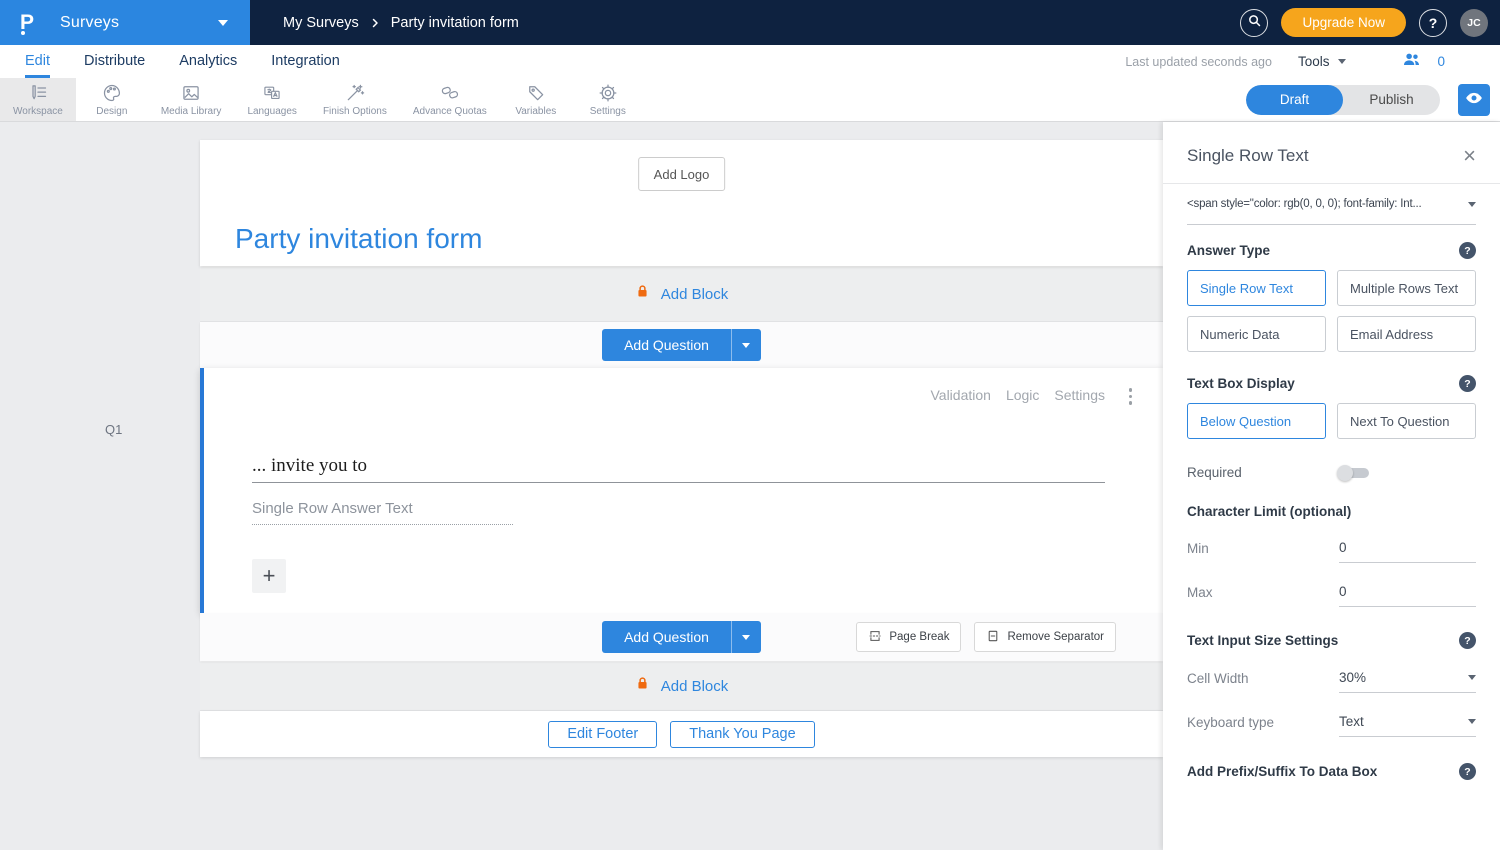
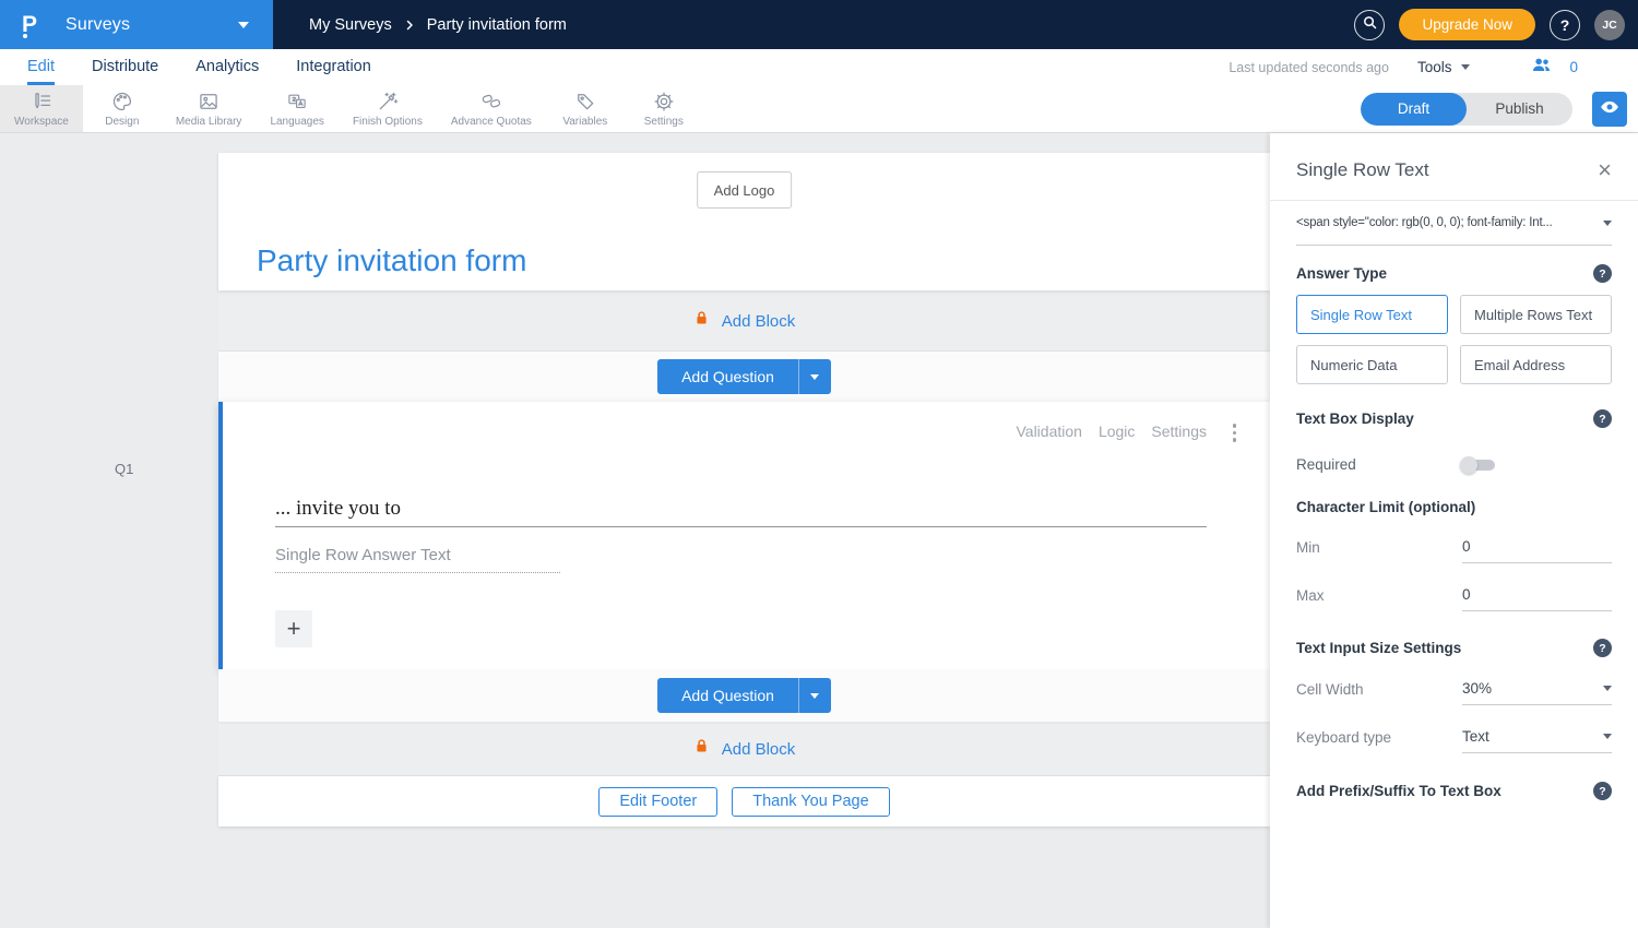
  P
  Surveys
  My Surveys
  Party invitation form
  Upgrade Now
  ?
  JC
  Edit
  Distribute
  Analytics
  Integration
  Last updated seconds ago
  Tools
  0
  Workspace
  Design
  Media Library
  Languages
  Finish Options
  Advance Quotas
  Variables
  Settings
  Draft
  Publish
  Q1
  Add Logo
  Party invitation form
  Add Block
  Add Question
  Validation
  Logic
  Settings
  ... invite you to
  Single Row Answer Text
  +
  Add Question
- Page Break
- Remove Separator
  Add Block
  Edit Footer
  Thank You Page
  Single Row Text
  ×
  <span style="color: rgb(0, 0, 0); font-family: Int...
  Answer Type
  ?
  Single Row Text
  Multiple Rows Text
  Numeric Data
  Email Address
  Text Box Display
  ?
- Below Question
- Next To Question
  Required
  Character Limit (optional)
  Min
  0
  Max
  0
  Text Input Size Settings
  ?
  Cell Width
  30%
  Keyboard type
  Text
- Add Prefix/Suffix To Data Box
+ Add Prefix/Suffix To Text Box
  ?
